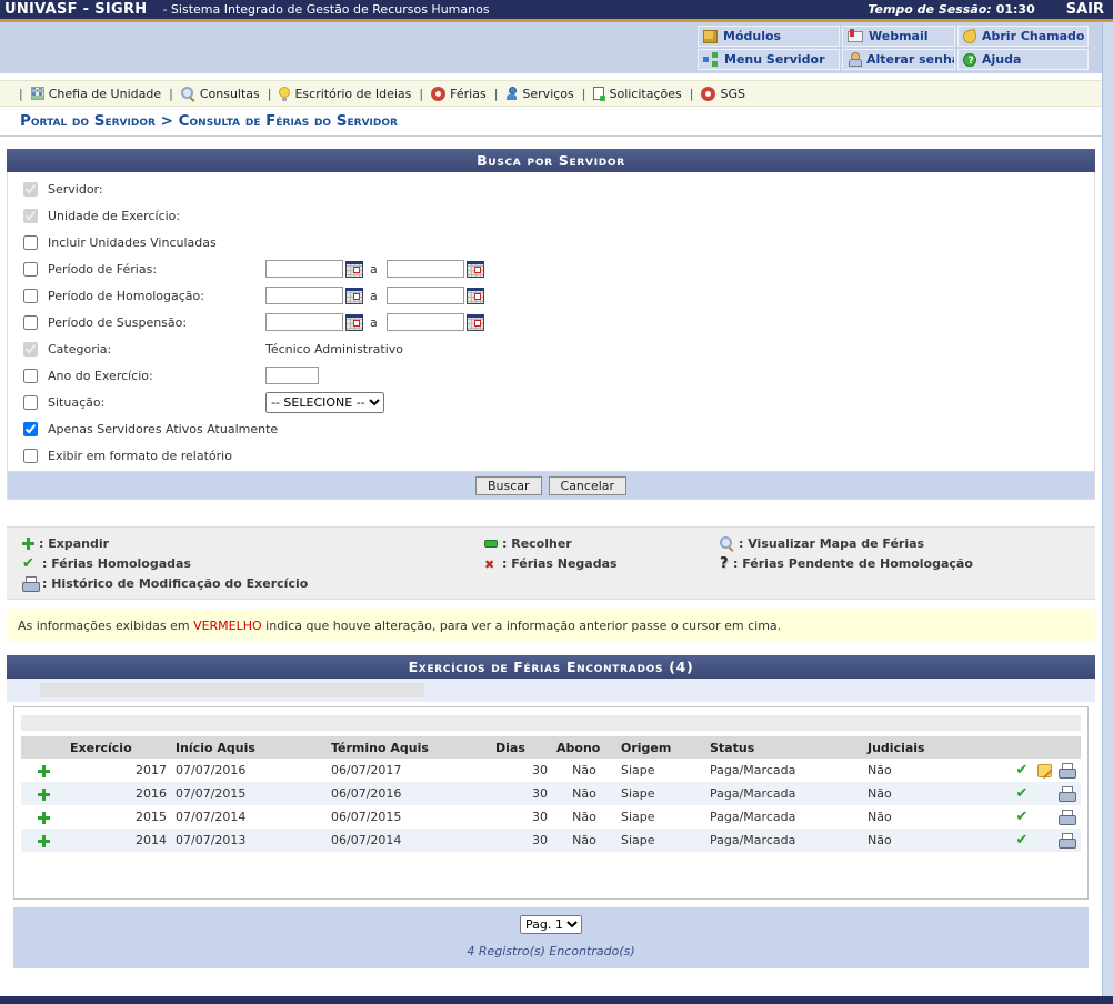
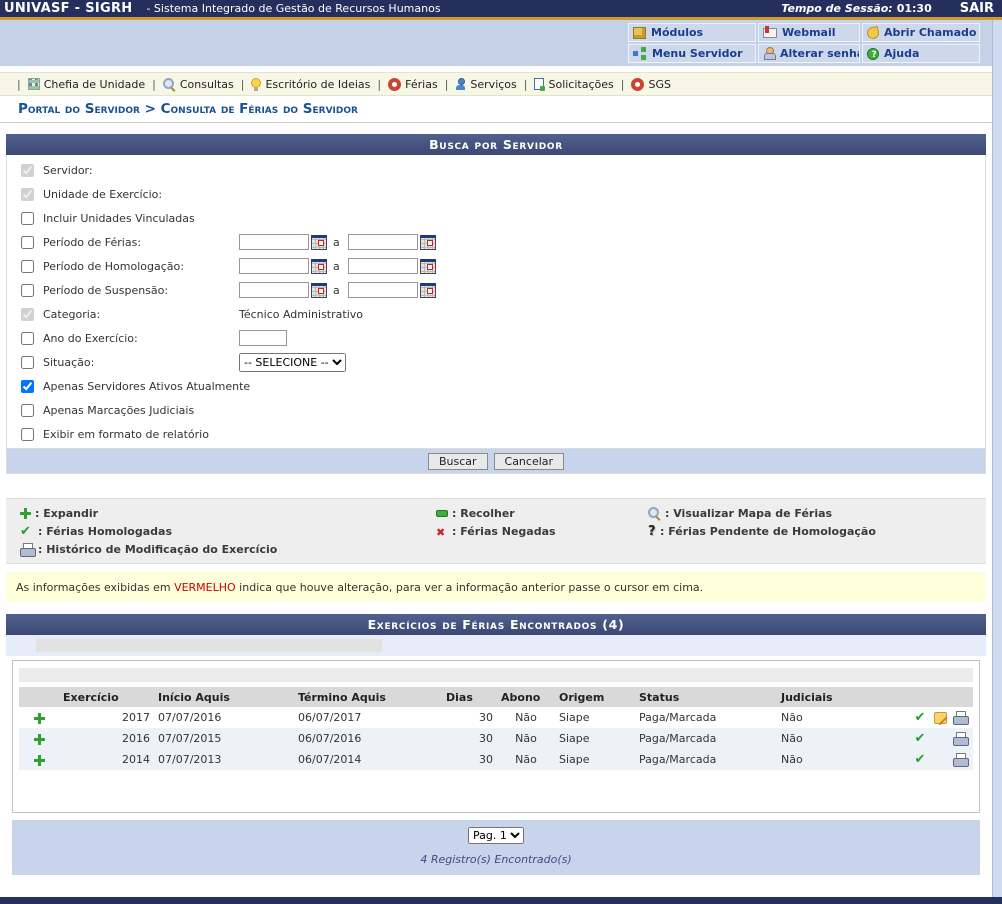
  UNIVASF - SIGRH
  - Sistema Integrado de Gestão de Recursos Humanos
  Tempo de Sessão:
  01:30
  SAIR
  Módulos
  Webmail
  Abrir Chamado
  Menu Servidor
  Alterar senh
  Ajuda
  |
  Chefia de Unidade
  |
  Consultas
  |
  Escritório de Ideias
  |
  Férias
  |
  Serviços
  |
  Solicitações
  |
  SGS
  Portal do Servidor > Consulta de Férias do Servidor
  Busca por Servidor
  Servidor:
  Unidade de Exercício:
  Incluir Unidades Vinculadas
  Período de Férias:
  a
  Período de Homologação:
  a
  Período de Suspensão:
  a
  Categoria:
  Técnico Administrativo
  Ano do Exercício:
  Situação:
  -- SELECIONE --
  Apenas Servidores Ativos Atualmente
+ Apenas Marcações Judiciais
  Exibir em formato de relatório
  Buscar
  Cancelar
  : Expandir
  : Recolher
  : Visualizar Mapa de Férias
  : Férias Homologadas
  : Férias Negadas
  : Férias Pendente de Homologação
  : Histórico de Modificação do Exercício
  As informações exibidas em VERMELHO indica que houve alteração, para ver a informação anterior passe o cursor em cima.
  Exercícios de Férias Encontrados (4)
  	Exercício	Início Aquis	Término Aquis	Dias	Abono	Origem	Status	Judiciais
  	2017	07/07/2016	06/07/2017	30	Não	Siape	Paga/Marcada	Não
  	2016	07/07/2015	06/07/2016	30	Não	Siape	Paga/Marcada	Não
- 	2015	07/07/2014	06/07/2015	30	Não	Siape	Paga/Marcada	Não
  	2014	07/07/2013	06/07/2014	30	Não	Siape	Paga/Marcada	Não
  Pag. 1
  4 Registro(s) Encontrado(s)
